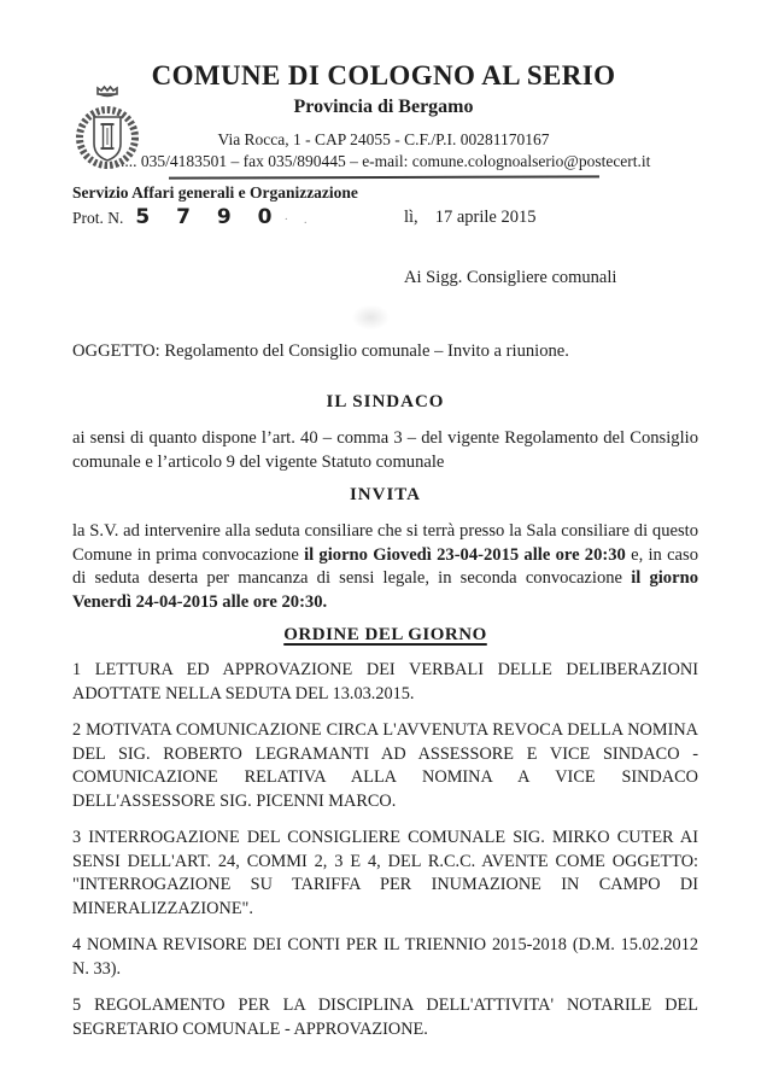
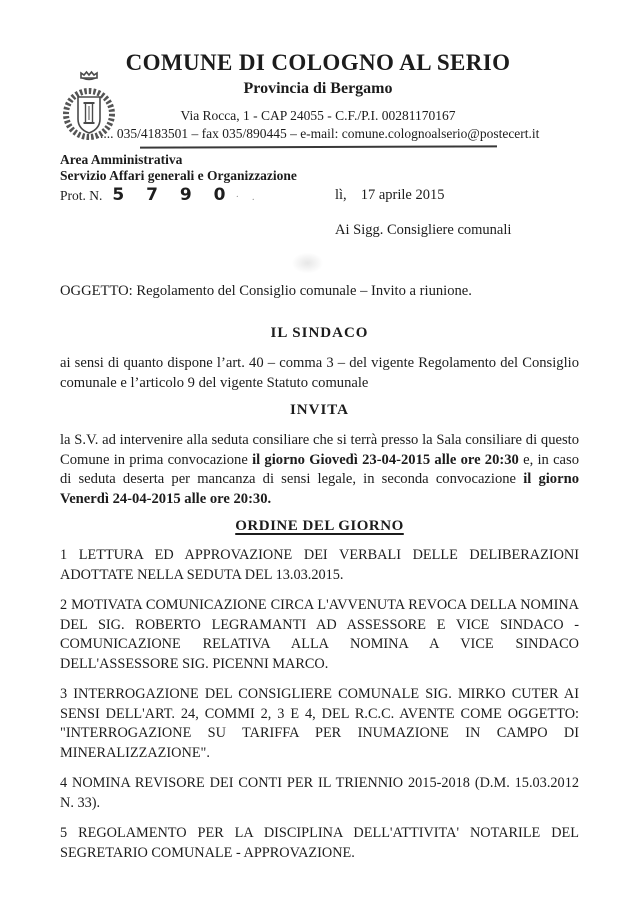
  COMUNE DI COLOGNO AL SERIO
  Provincia di Bergamo
  Via Rocca, 1 - CAP 24055 - C.F./P.I. 00281170167
  ... 035/4183501 – fax 035/890445 – e-mail: comune.colognoalserio@postecert.it
+ Area Amministrativa
  Servizio Affari generali e Organizzazione
  Prot. N. 5 7 9 0 · .
  lì, 17 aprile 2015
  Ai Sigg. Consigliere comunali
  OGGETTO: Regolamento del Consiglio comunale – Invito a riunione.
  IL SINDACO
  ai sensi di quanto dispone l’art. 40 – comma 3 – del vigente Regolamento del Consiglio comunale e l’articolo 9 del vigente Statuto comunale
  INVITA
  la S.V. ad intervenire alla seduta consiliare che si terrà presso la Sala consiliare di questo Comune in prima convocazione il giorno Giovedì 23-04-2015 alle ore 20:30 e, in caso di seduta deserta per mancanza di sensi legale, in seconda convocazione il giorno Venerdì 24-04-2015 alle ore 20:30.
  ORDINE DEL GIORNO
  1 LETTURA ED APPROVAZIONE DEI VERBALI DELLE DELIBERAZIONI ADOTTATE NELLA SEDUTA DEL 13.03.2015.
  2 MOTIVATA COMUNICAZIONE CIRCA L'AVVENUTA REVOCA DELLA NOMINA DEL SIG. ROBERTO LEGRAMANTI AD ASSESSORE E VICE SINDACO - COMUNICAZIONE RELATIVA ALLA NOMINA A VICE SINDACO DELL'ASSESSORE SIG. PICENNI MARCO.
  3 INTERROGAZIONE DEL CONSIGLIERE COMUNALE SIG. MIRKO CUTER AI SENSI DELL'ART. 24, COMMI 2, 3 E 4, DEL R.C.C. AVENTE COME OGGETTO: "INTERROGAZIONE SU TARIFFA PER INUMAZIONE IN CAMPO DI MINERALIZZAZIONE".
- 4 NOMINA REVISORE DEI CONTI PER IL TRIENNIO 2015-2018 (D.M. 15.02.2012 N. 33).
+ 4 NOMINA REVISORE DEI CONTI PER IL TRIENNIO 2015-2018 (D.M. 15.03.2012 N. 33).
  5 REGOLAMENTO PER LA DISCIPLINA DELL'ATTIVITA' NOTARILE DEL SEGRETARIO COMUNALE - APPROVAZIONE.
